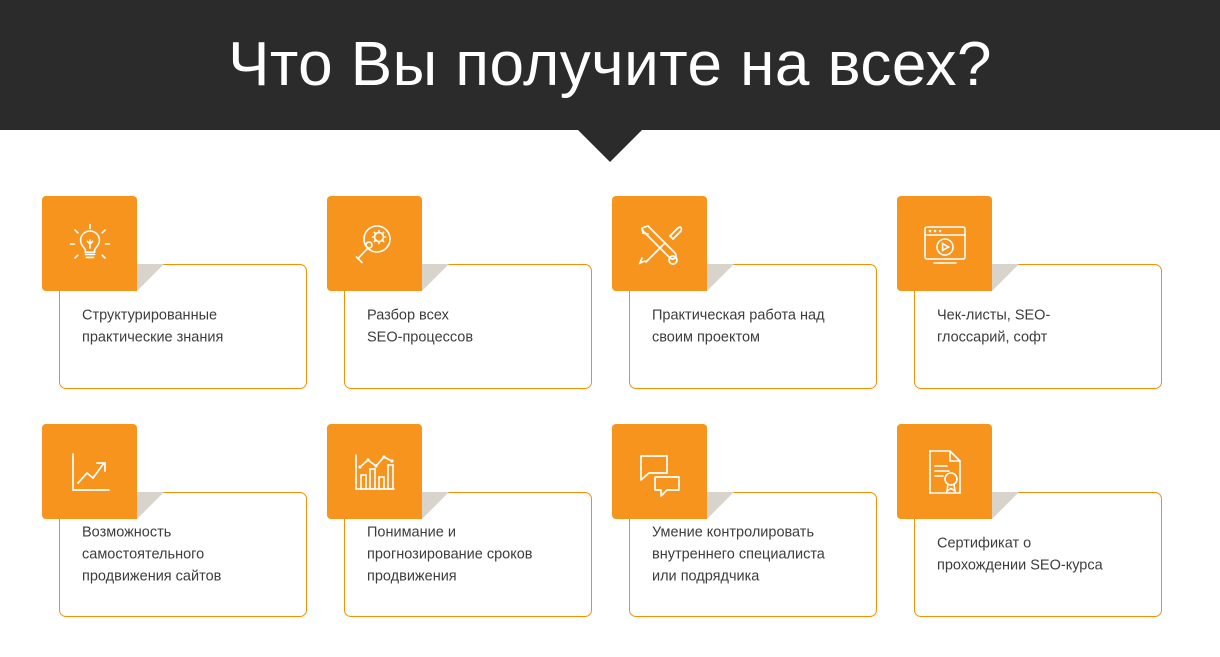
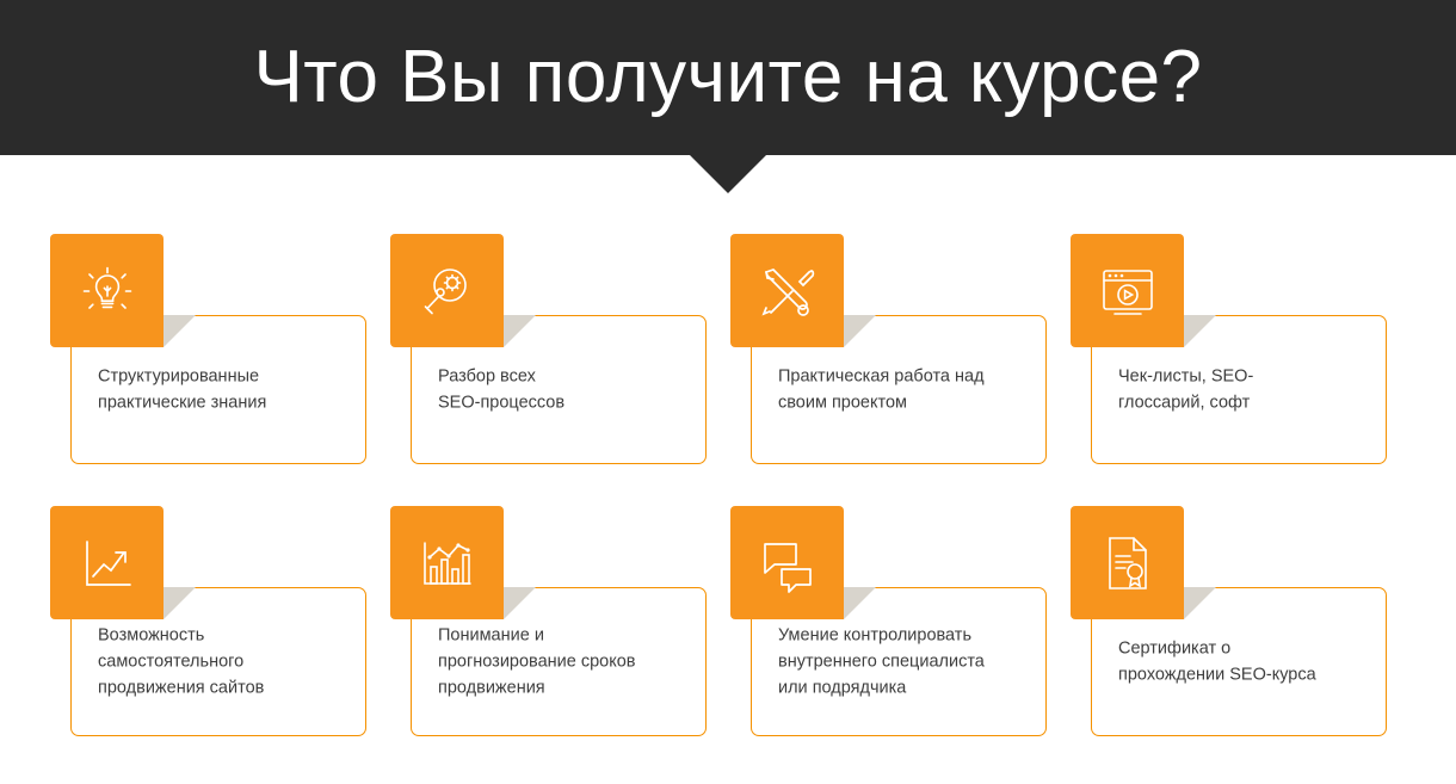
- Что Вы получите на всех?
+ Что Вы получите на курсе?
  Структурированные
  практические знания
  Разбор всех
  SEO-процессов
  Практическая работа над
  своим проектом
  Чек-листы, SEO-
  глоссарий, софт
  Возможность
  самостоятельного
  продвижения сайтов
  Понимание и
  прогнозирование сроков
  продвижения
  Умение контролировать
  внутреннего специалиста
  или подрядчика
  Сертификат о
  прохождении SEO-курса
